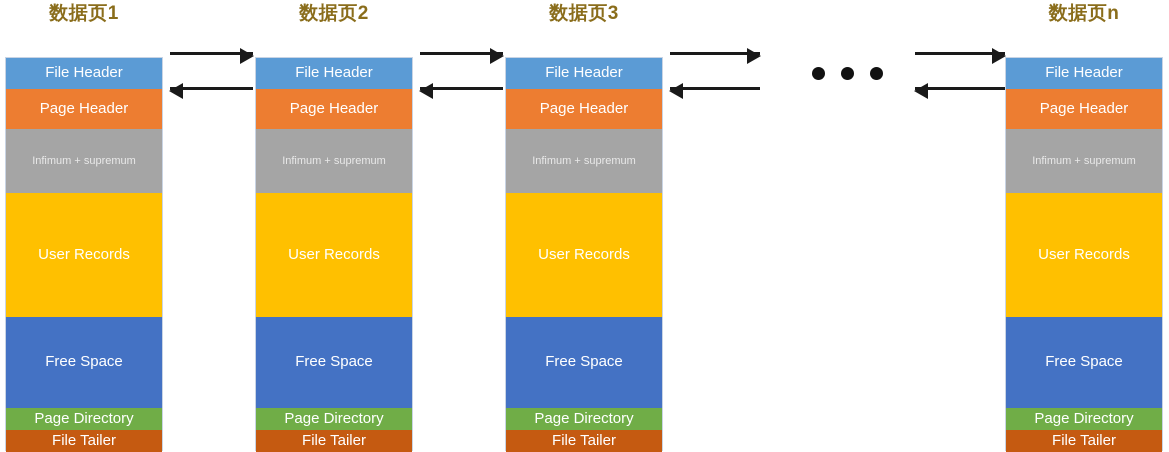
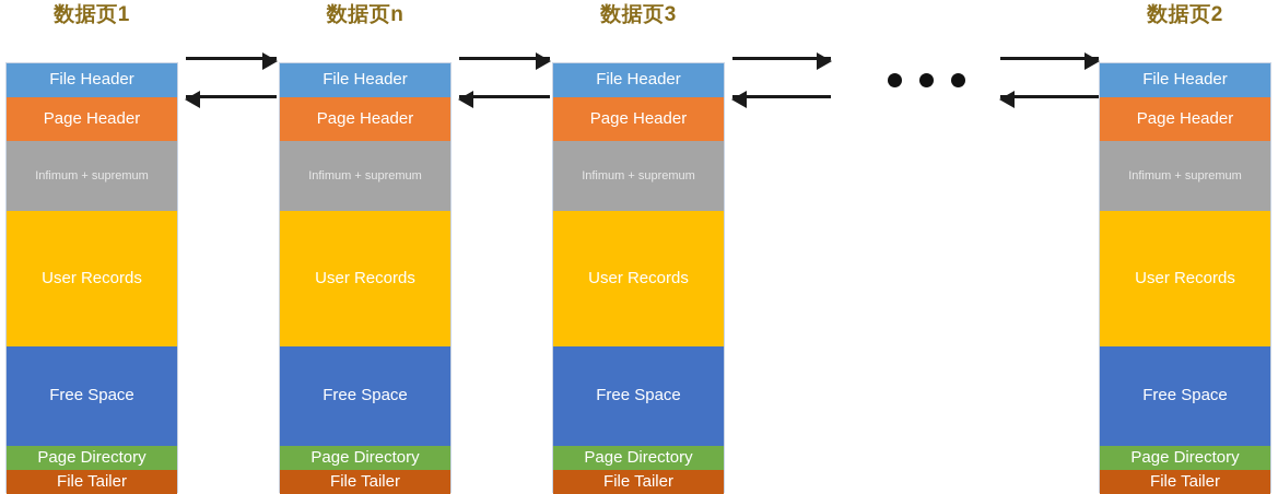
  数据页1
  File Header
  Page Header
  Infimum + supremum
  User Records
  Free Space
  Page Directory
  File Tailer
- 数据页2
+ 数据页n
  File Header
  Page Header
  Infimum + supremum
  User Records
  Free Space
  Page Directory
  File Tailer
  数据页3
  File Header
  Page Header
  Infimum + supremum
  User Records
  Free Space
  Page Directory
  File Tailer
- 数据页n
+ 数据页2
  File Header
  Page Header
  Infimum + supremum
  User Records
  Free Space
  Page Directory
  File Tailer
